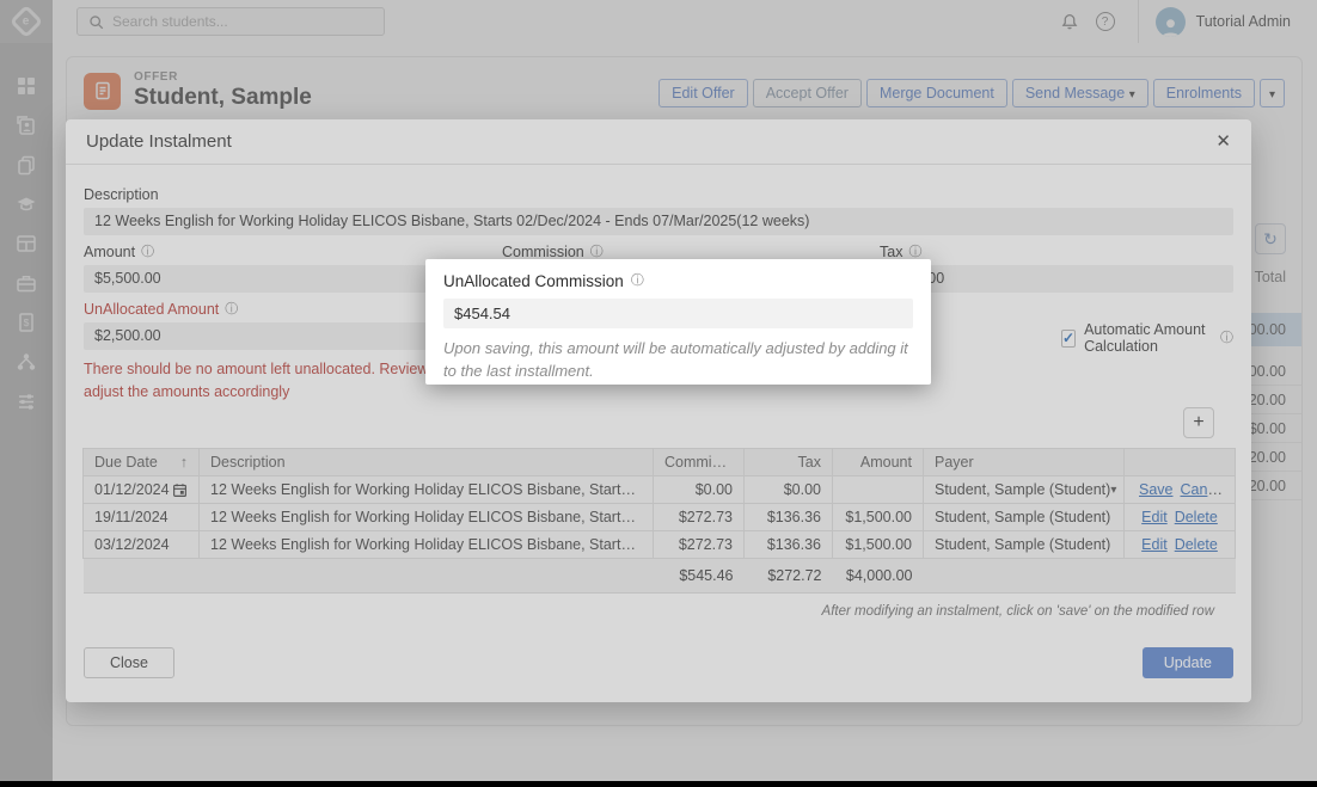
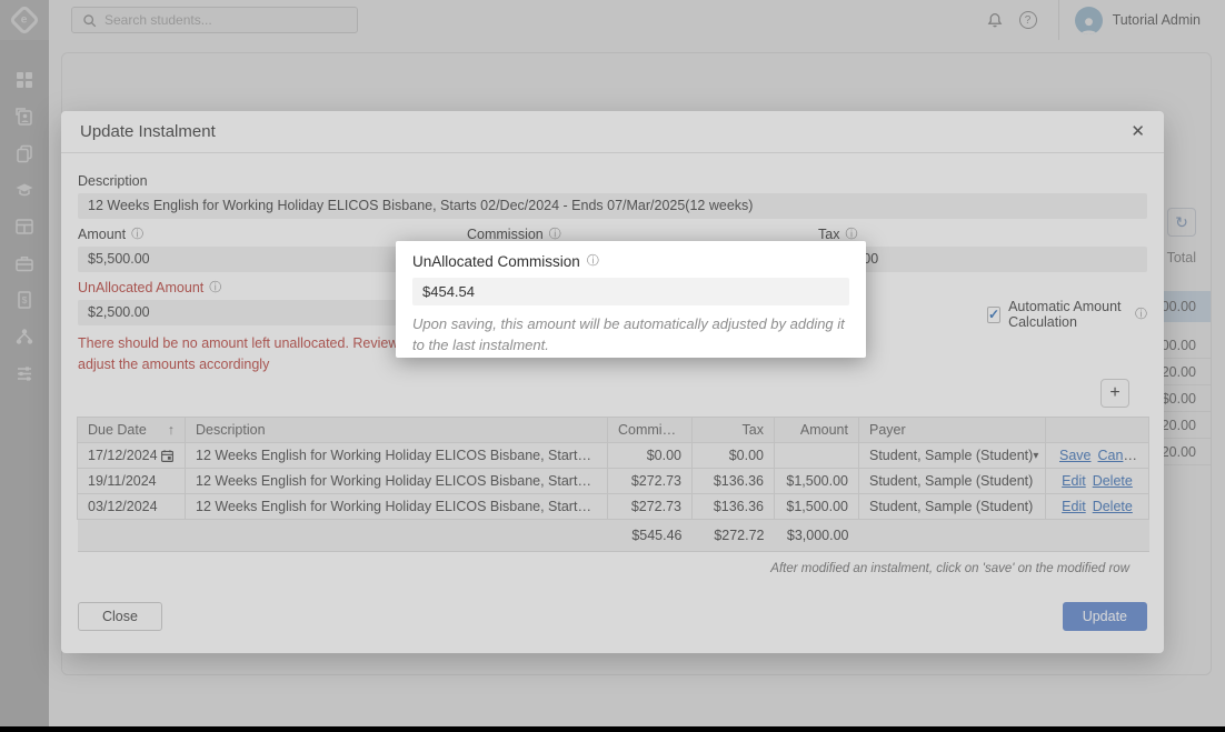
  $
  Search students...
  ?
  Tutorial Admin
- OFFER
- Student, Sample
- Edit Offer
- Accept Offer
- Merge Document
- Send Message ▾
- Enrolments
- ▾
  ↻
  Total
  00.00
  20.00
  $0.00
  20.00
  20.00
  Update Instalment
  ✕
  Description
  12 Weeks English for Working Holiday ELICOS Bisbane, Starts 02/Dec/2024 - Ends 07/Mar/2025(12 weeks)
  Amount
  ⓘ
  $5,500.00
  UnAllocated Amount
  ⓘ
  $2,500.00
  There should be no amount left unallocated. Review adjust the amounts accordingly
  Commission
  ⓘ
  Tax
  ⓘ
  ✓
  Automatic Amount Calculation
  ⓘ
  +
  Due Date ↑	Description	Commission	Tax	Amount	Payer
- 01/12/2024	12 Weeks English for Working Holiday ELICOS Bisbane, Starts 02/	$0.00	$0.00		Student, Sample (Student)▾	Save Cancel
+ 17/12/2024	12 Weeks English for Working Holiday ELICOS Bisbane, Starts 02/	$0.00	$0.00		Student, Sample (Student)▾	Save Cancel
  19/11/2024	12 Weeks English for Working Holiday ELICOS Bisbane, Starts 02/	$272.73	$136.36	$1,500.00	Student, Sample (Student)	Edit Delete
  03/12/2024	12 Weeks English for Working Holiday ELICOS Bisbane, Starts 02/	$272.73	$136.36	$1,500.00	Student, Sample (Student)	Edit Delete
- 		$545.46	$272.72	$4,000.00
+ 		$545.46	$272.72	$3,000.00
- After modifying an instalment, click on 'save' on the modified row
+ After modified an instalment, click on 'save' on the modified row
  Close
  Update
  UnAllocated Commission
  ⓘ
  $454.54
- Upon saving, this amount will be automatically adjusted by adding it to the last installment.
+ Upon saving, this amount will be automatically adjusted by adding it to the last instalment.
